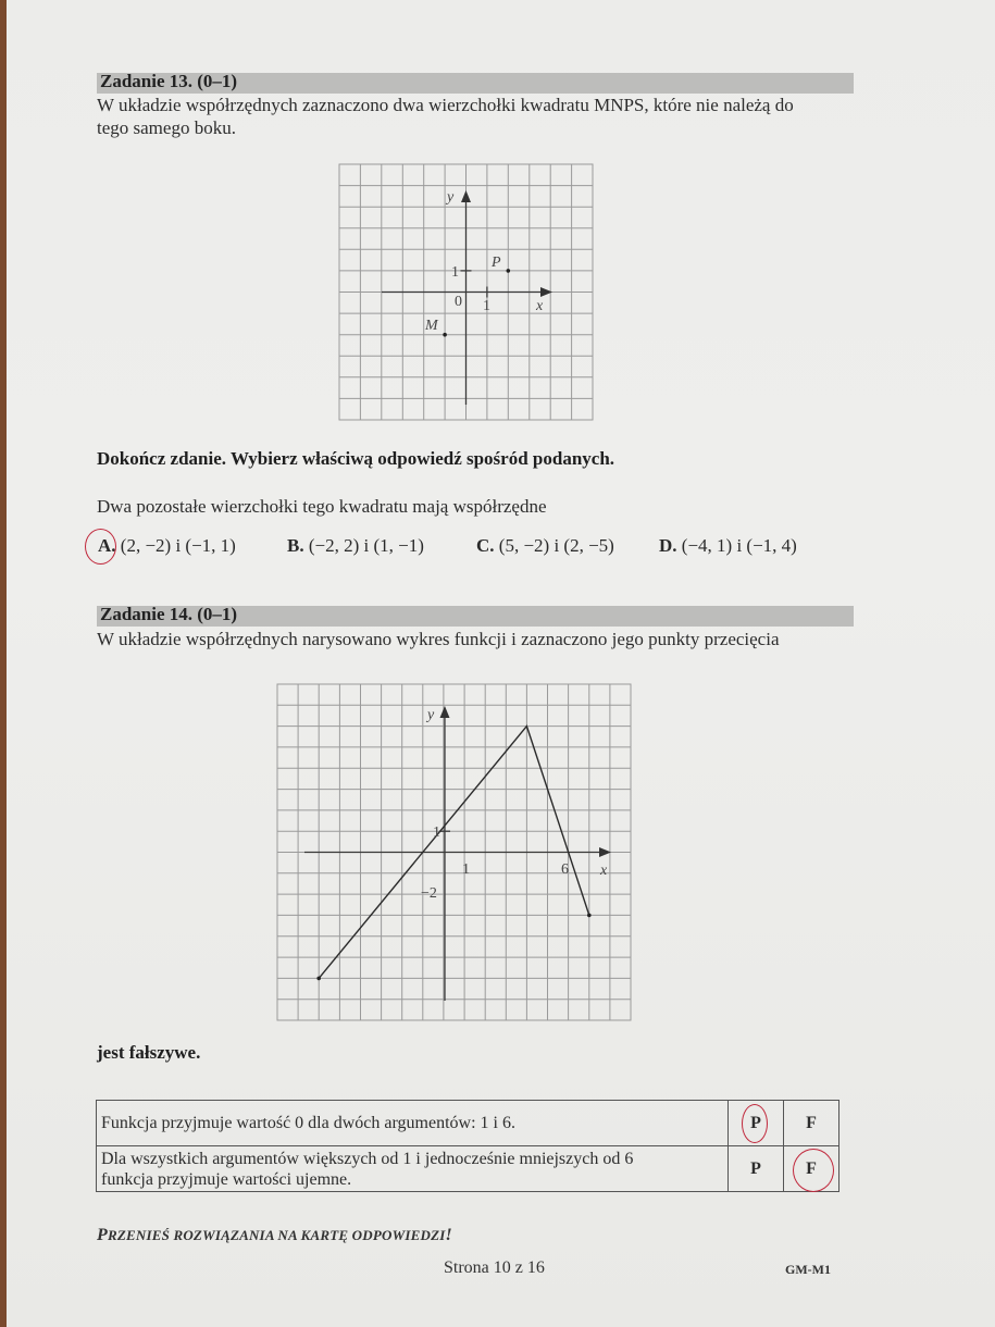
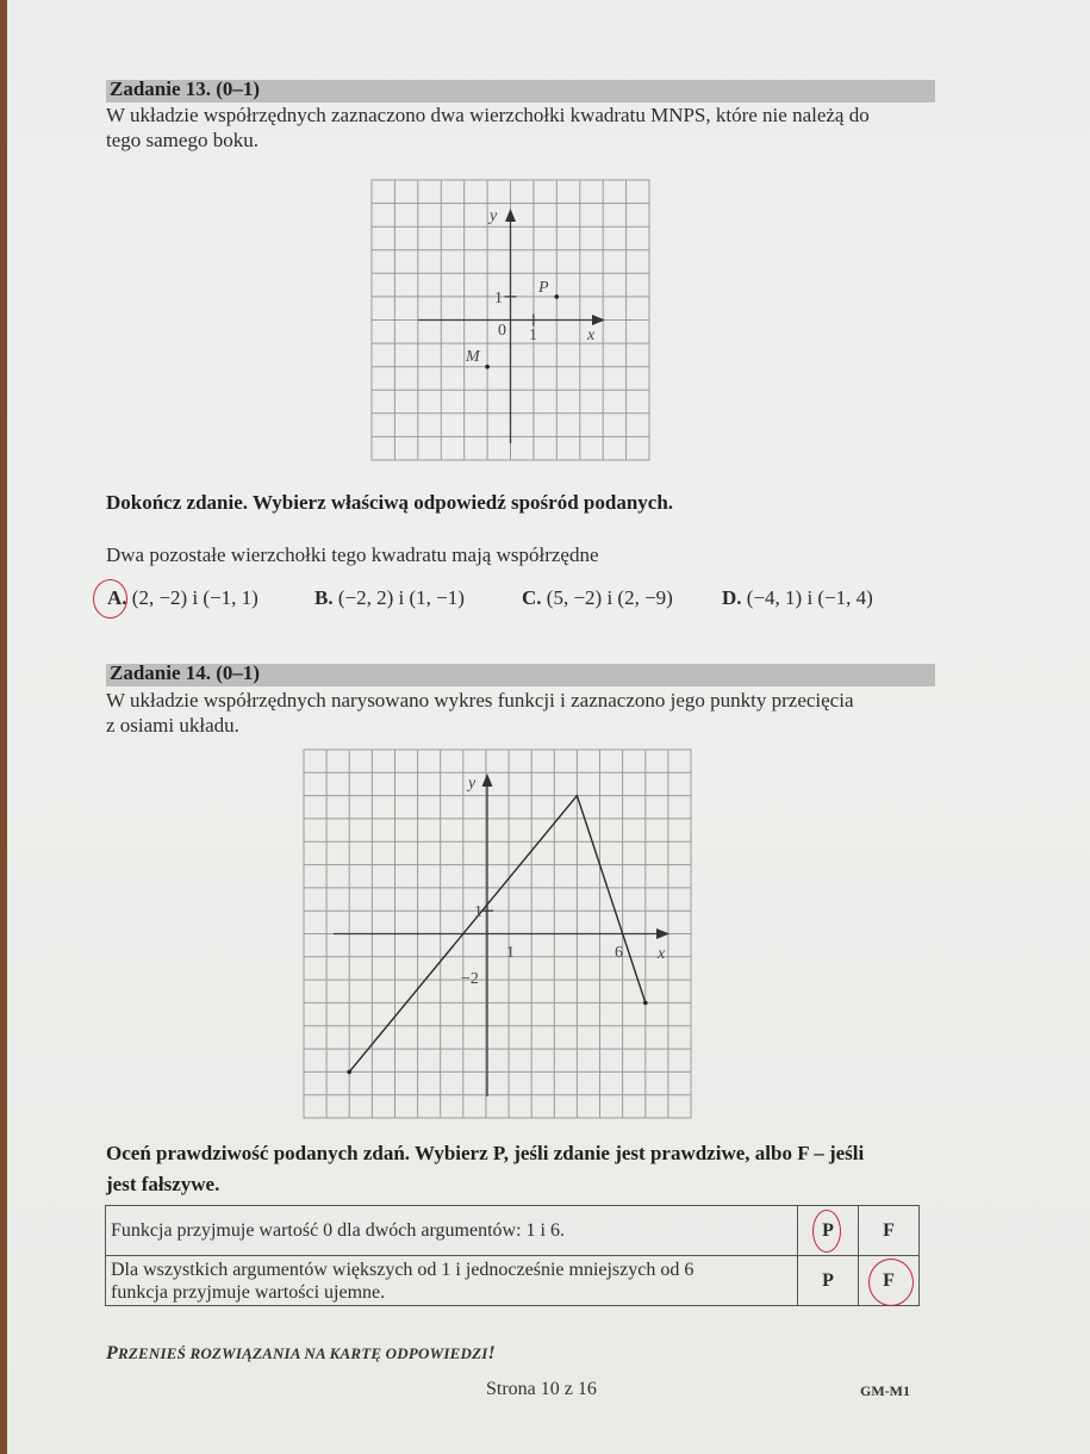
  Zadanie 13. (0–1)
  W układzie współrzędnych zaznaczono dwa wierzchołki kwadratu MNPS, które nie należą do
  tego samego boku.
  y
  x
  0
  1
  1
  P
  M
  Dokończ zdanie. Wybierz właściwą odpowiedź spośród podanych.
  Dwa pozostałe wierzchołki tego kwadratu mają współrzędne
  A. (2, −2) i (−1, 1)
  B. (−2, 2) i (1, −1)
- C. (5, −2) i (2, −5)
+ C. (5, −2) i (2, −9)
  D. (−4, 1) i (−1, 4)
  Zadanie 14. (0–1)
  W układzie współrzędnych narysowano wykres funkcji i zaznaczono jego punkty przecięcia
+ z osiami układu.
  y
  x
  1
  1
  6
  −2
+ Oceń prawdziwość podanych zdań. Wybierz P, jeśli zdanie jest prawdziwe, albo F – jeśli
  jest fałszywe.
  Funkcja przyjmuje wartość 0 dla dwóch argumentów: 1 i 6.	P	F
  Dla wszystkich argumentów większych od 1 i jednocześnie mniejszych od 6 funkcja przyjmuje wartości ujemne.	P	F
  PRZENIEŚ ROZWIĄZANIA NA KARTĘ ODPOWIEDZI!
  Strona 10 z 16
  GM-M1
